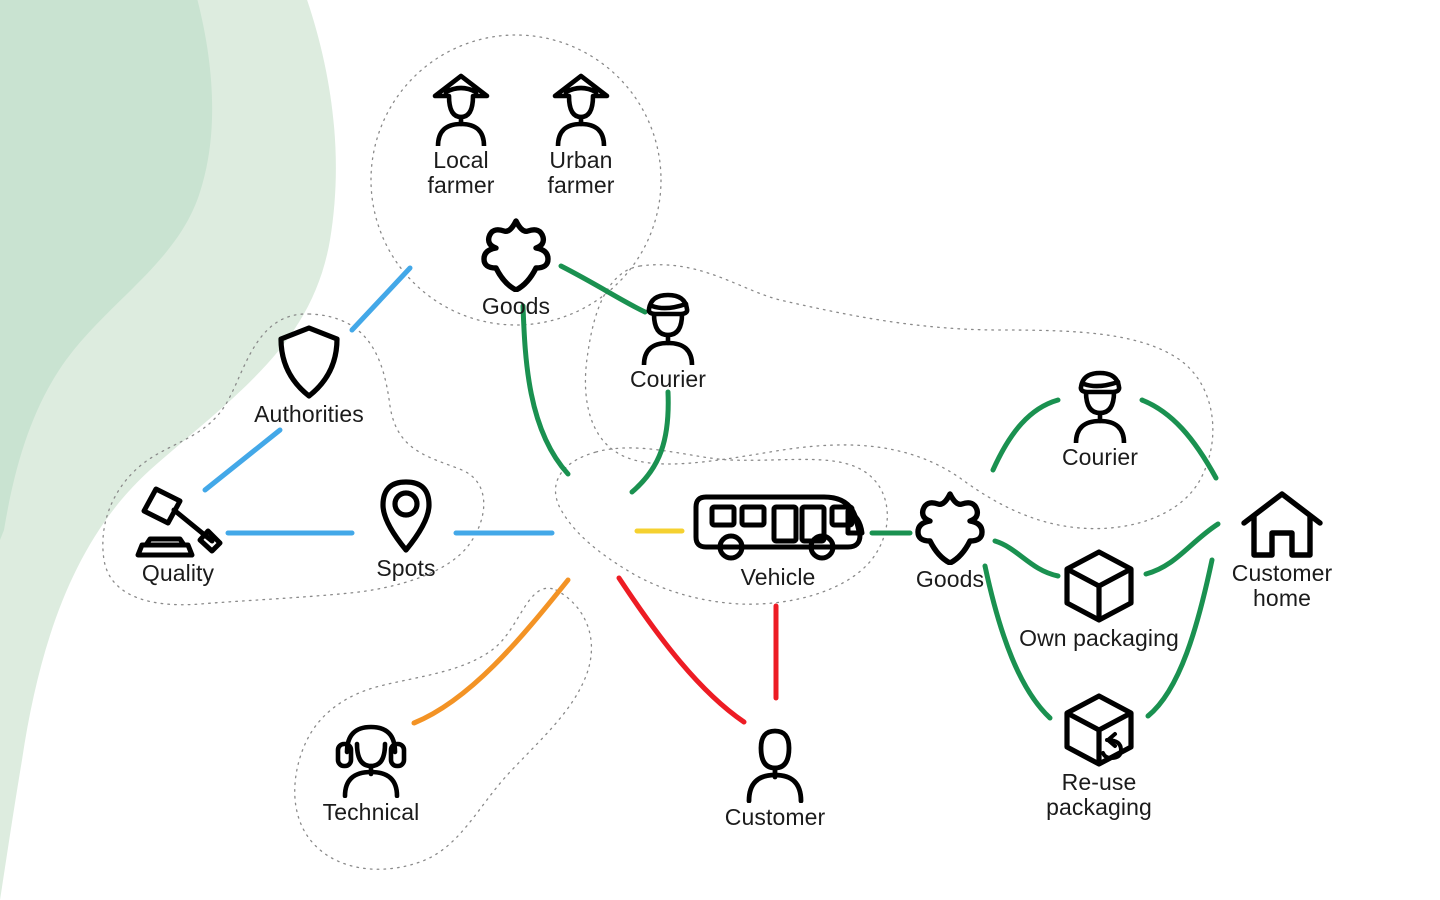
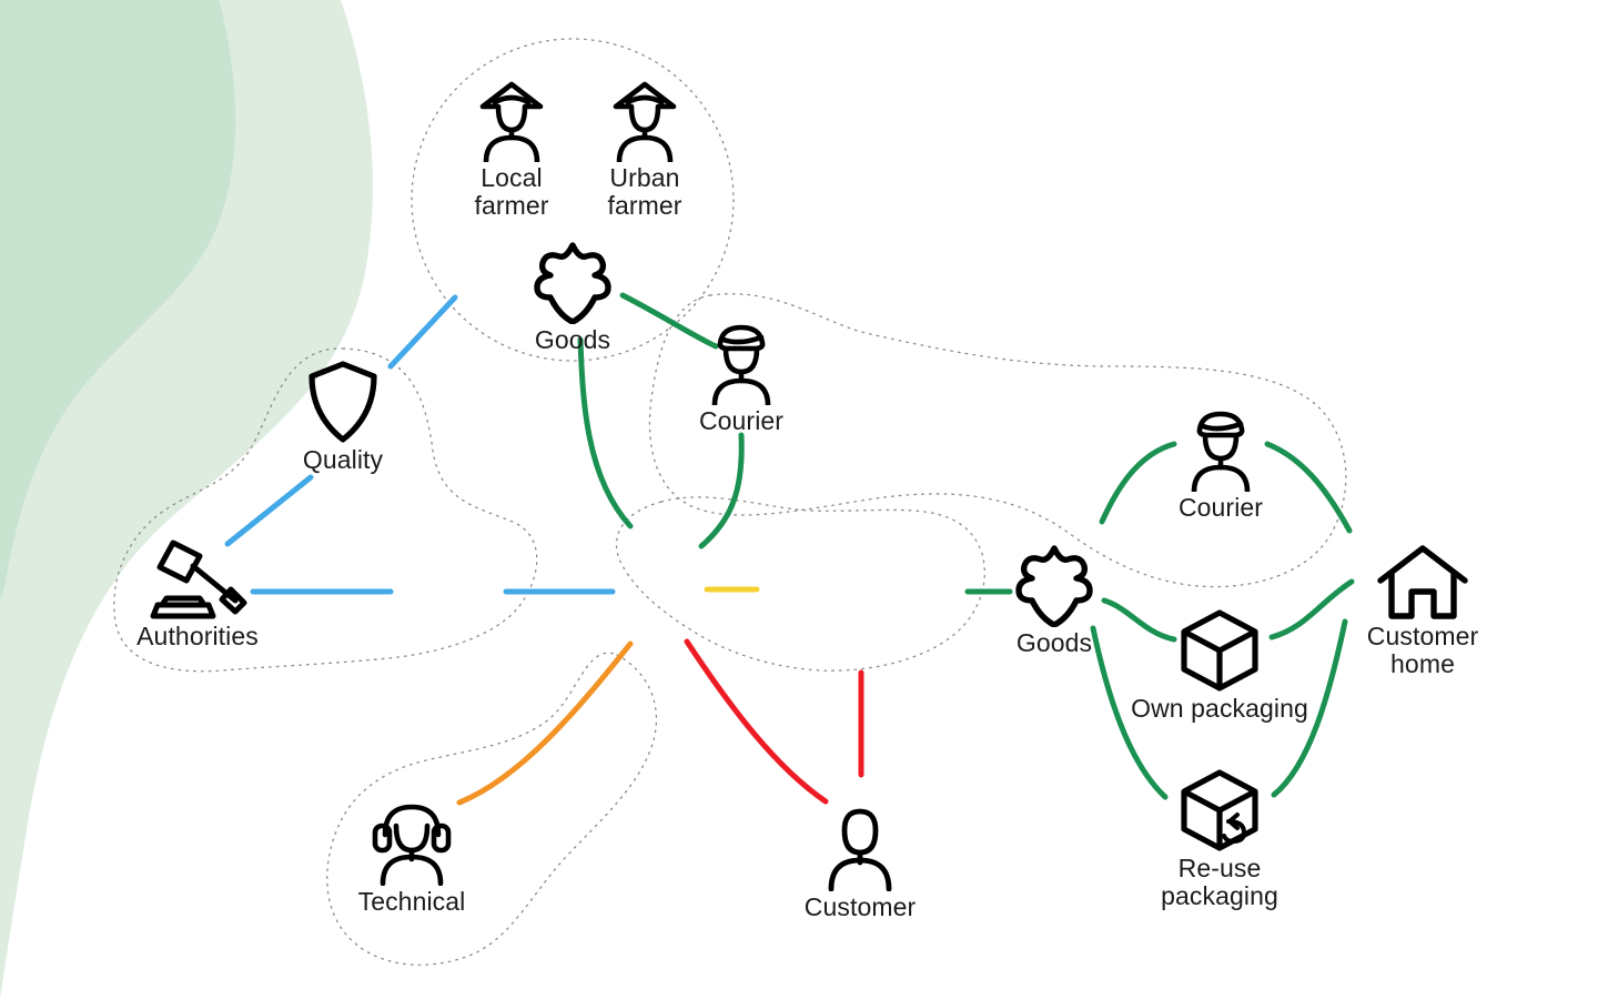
  Local
  farmer
  Urban
  farmer
  Goods
- Authorities
+ Quality
  Courier
- Quality
+ Authorities
- Spots
- Vehicle
  Goods
  Courier
  Own packaging
  Re-use
  packaging
  Customer
  home
  Technical
  Customer
